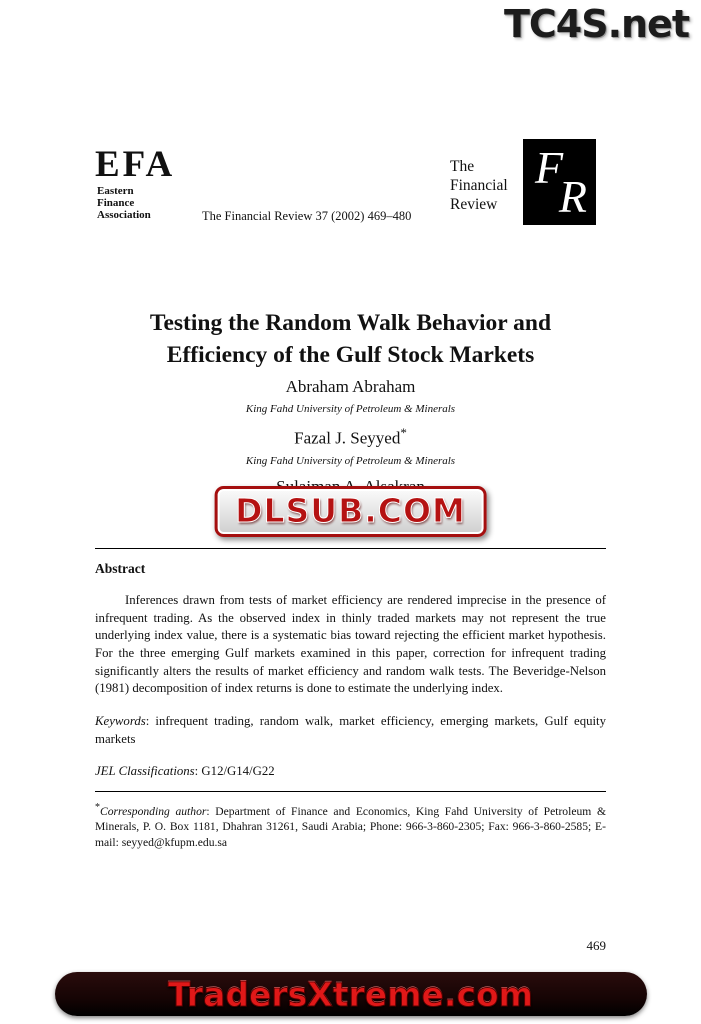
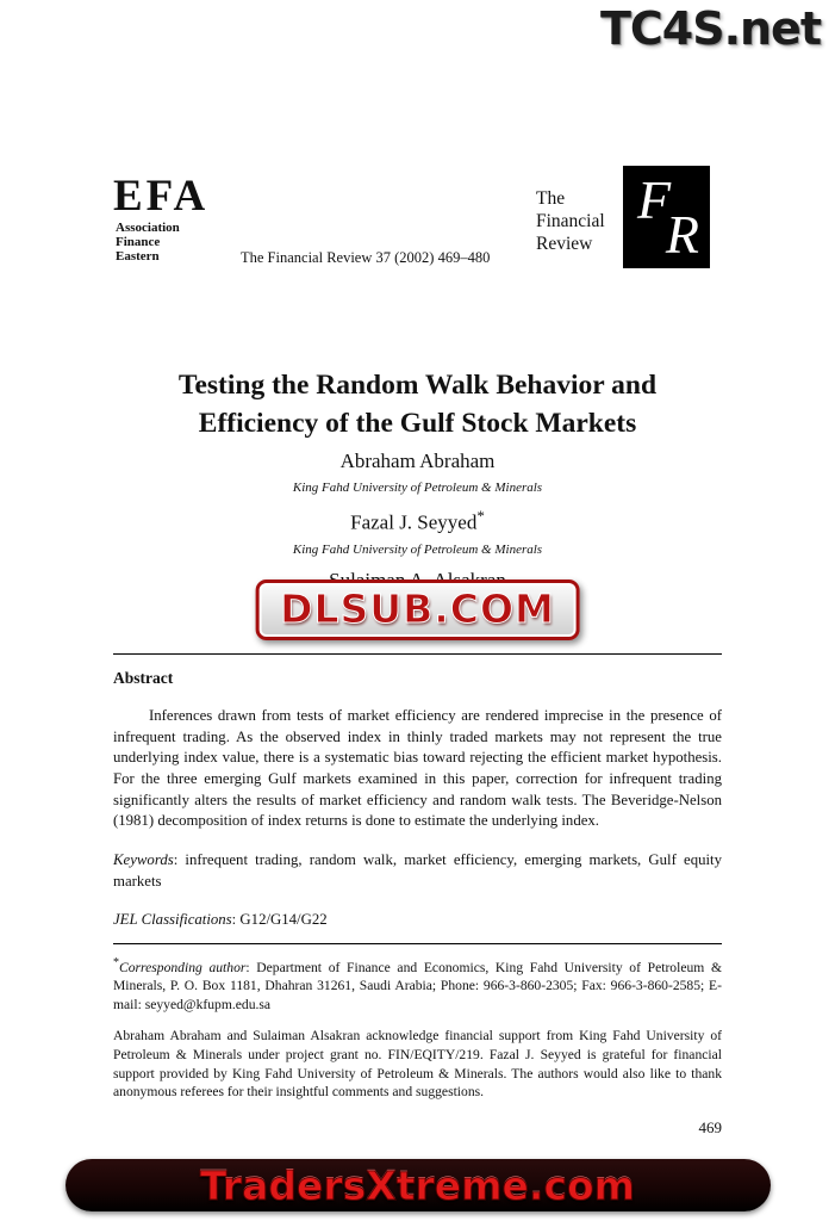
  TC4S.net
  EFA
- Eastern
+ Association
  Finance
- Association
+ Eastern
  The Financial Review 37 (2002) 469–480
  The
  Financial
  Review
  F
  R
  Testing the Random Walk Behavior and
  Efficiency of the Gulf Stock Markets
  Abraham Abraham
  King Fahd University of Petroleum & Minerals
  Fazal J. Seyyed*
  King Fahd University of Petroleum & Minerals
  DLSUB.COM
  Abstract
  Inferences drawn from tests of market efficiency are rendered imprecise in the presence of infrequent trading. As the observed index in thinly traded markets may not represent the true underlying index value, there is a systematic bias toward rejecting the efficient market hypothesis. For the three emerging Gulf markets examined in this paper, correction for infrequent trading significantly alters the results of market efficiency and random walk tests. The Beveridge-Nelson (1981) decomposition of index returns is done to estimate the underlying index.
  Keywords: infrequent trading, random walk, market efficiency, emerging markets, Gulf equity markets
  JEL Classifications: G12/G14/G22
  *Corresponding author: Department of Finance and Economics, King Fahd University of Petroleum & Minerals, P. O. Box 1181, Dhahran 31261, Saudi Arabia; Phone: 966-3-860-2305; Fax: 966-3-860-2585; E-mail: seyyed@kfupm.edu.sa
+ Abraham Abraham and Sulaiman Alsakran acknowledge financial support from King Fahd University of Petroleum & Minerals under project grant no. FIN/EQITY/219. Fazal J. Seyyed is grateful for financial support provided by King Fahd University of Petroleum & Minerals. The authors would also like to thank anonymous referees for their insightful comments and suggestions.
  469
  TradersXtreme.com
